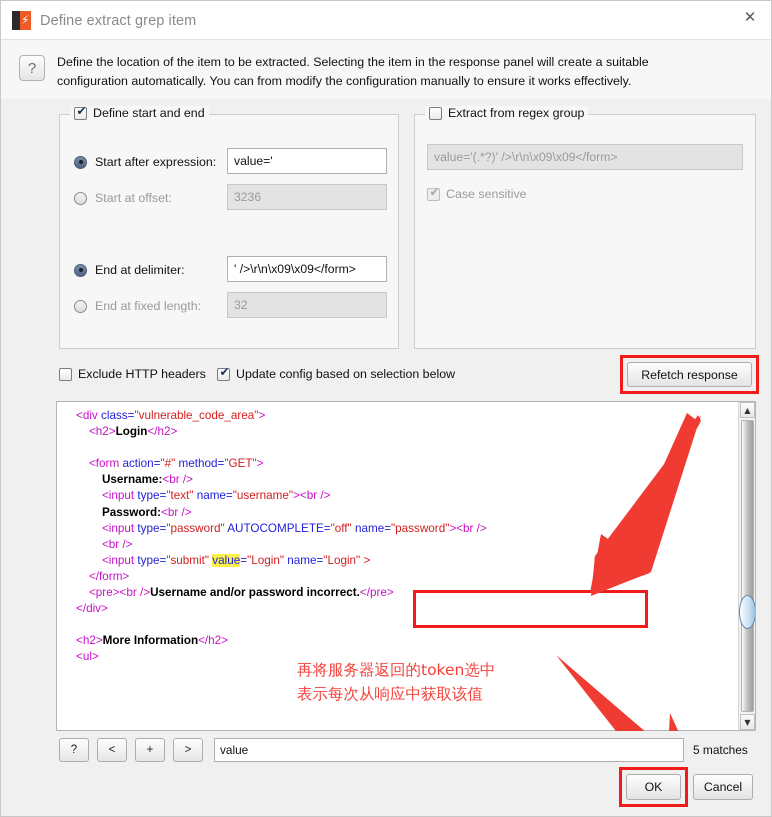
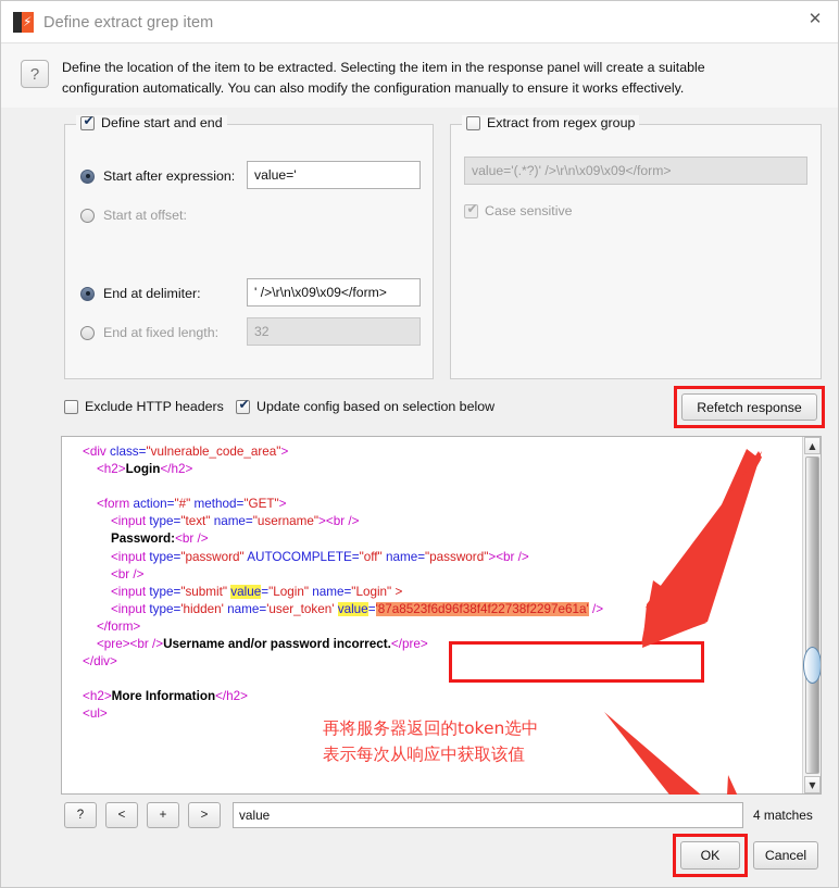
  ⚡
  Define extract grep item
  ✕
  ?
- Define the location of the item to be extracted. Selecting the item in the response panel will create a suitable configuration automatically. You can from modify the configuration manually to ensure it works effectively.
+ Define the location of the item to be extracted. Selecting the item in the response panel will create a suitable configuration automatically. You can also modify the configuration manually to ensure it works effectively.
  Define start and end
  Start after expression:
  value='
  Start at offset:
- 3236
  End at delimiter:
  ' />\r\n\x09\x09</form>
  End at fixed length:
  32
  Extract from regex group
  value='(.*?)' />\r\n\x09\x09</form>
  Case sensitive
  Exclude HTTP headers
  Update config based on selection below
  Refetch response
  <div class="vulnerable_code_area">
  <h2>Login</h2>
  <form action="#" method="GET">
- Username:<br />
  <input type="text" name="username"><br />
  Password:<br />
  <input type="password" AUTOCOMPLETE="off" name="password"><br />
  <br />
  <input type="submit" value="Login" name="Login" >
+ <input type='hidden' name='user_token' value='87a8523f6d96f38f4f22738f2297e61a' />
  </form>
  <pre><br />Username and/or password incorrect.</pre>
  </div>
  <h2>More Information</h2>
  <ul>
  ▲
  ▼
  再将服务器返回的token选中
  表示每次从响应中获取该值
  ?
  <
  +
  >
  value
- 5 matches
+ 4 matches
  OK
  Cancel
